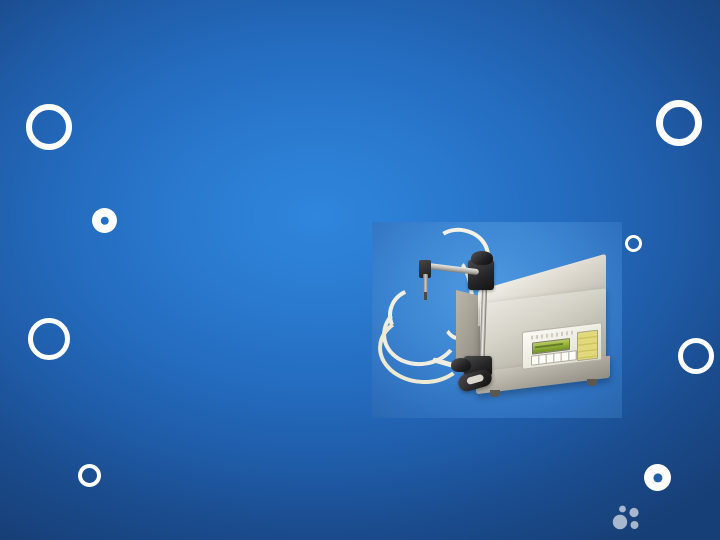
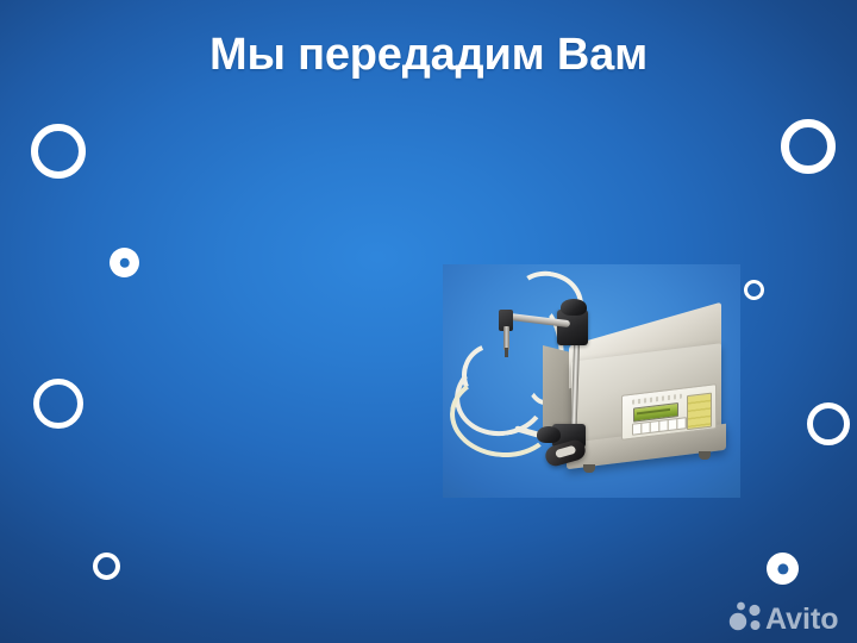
+ Мы передадим Вам
+ Avito
